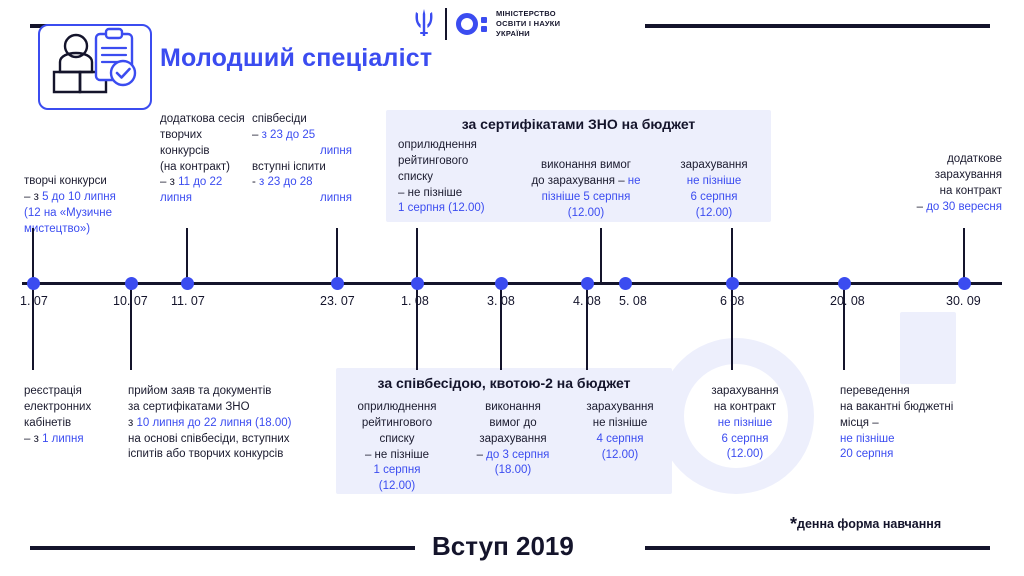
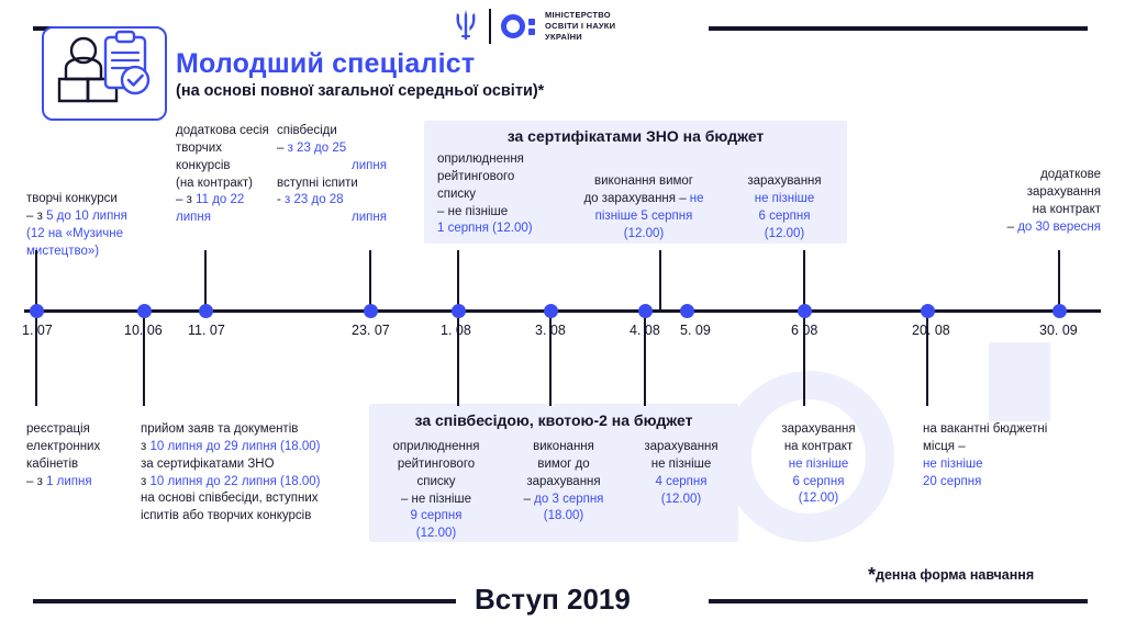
  МІНІСТЕРСТВО
  ОСВІТИ І НАУКИ
  УКРАЇНИ
  Молодший спеціаліст
+ (на основі повної загальної середньої освіти)*
  творчі конкурси
  – з 5 до 10 липня
  (12 на «Музичне
  мистецтво»)
  додаткова сесія
  творчих
  конкурсів
  (на контракт)
  – з 11 до 22
  липня
  співбесіди
  – з 23 до 25
  липня
  вступні іспити
  - з 23 до 28
  липня
  за сертифікатами ЗНО на бюджет
  оприлюднення
  рейтингового
  списку
  – не пізніше
  1 серпня (12.00)
  виконання вимог
  до зарахування – не
  пізніше 5 серпня
  (12.00)
  зарахування
  не пізніше
  6 серпня
  (12.00)
  додаткове
  зарахування
  на контракт
  – до 30 вересня
  1. 07
- 10. 07
+ 10. 06
  11. 07
  23. 07
  1. 08
  3. 08
  4. 08
- 5. 08
+ 5. 09
  6 08
  20. 08
  30. 09
  реєстрація
  електронних
  кабінетів
  – з 1 липня
  прийом заяв та документів
+ з 10 липня до 29 липня (18.00)
  за сертифікатами ЗНО
  з 10 липня до 22 липня (18.00)
  на основі співбесіди, вступних
  іспитів або творчих конкурсів
  за співбесідою, квотою-2 на бюджет
  оприлюднення
  рейтингового
  списку
  – не пізніше
- 1 серпня
+ 9 серпня
  (12.00)
  виконання
  вимог до
  зарахування
  – до 3 серпня
  (18.00)
  зарахування
  не пізніше
  4 серпня
  (12.00)
  зарахування
  на контракт
  не пізніше
  6 серпня
  (12.00)
- переведення
  на вакантні бюджетні
  місця –
  не пізніше
  20 серпня
  *денна форма навчання
  Вступ 2019
